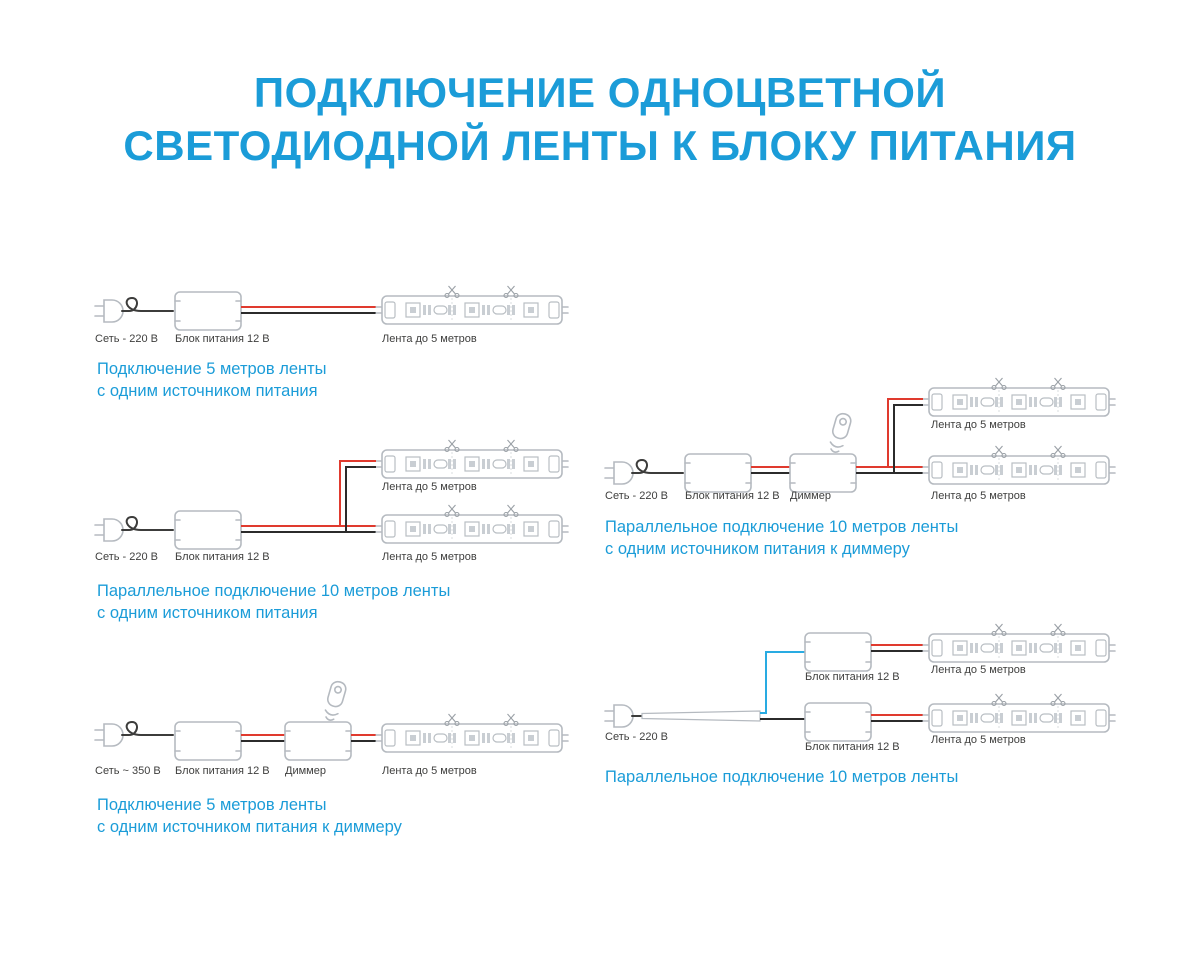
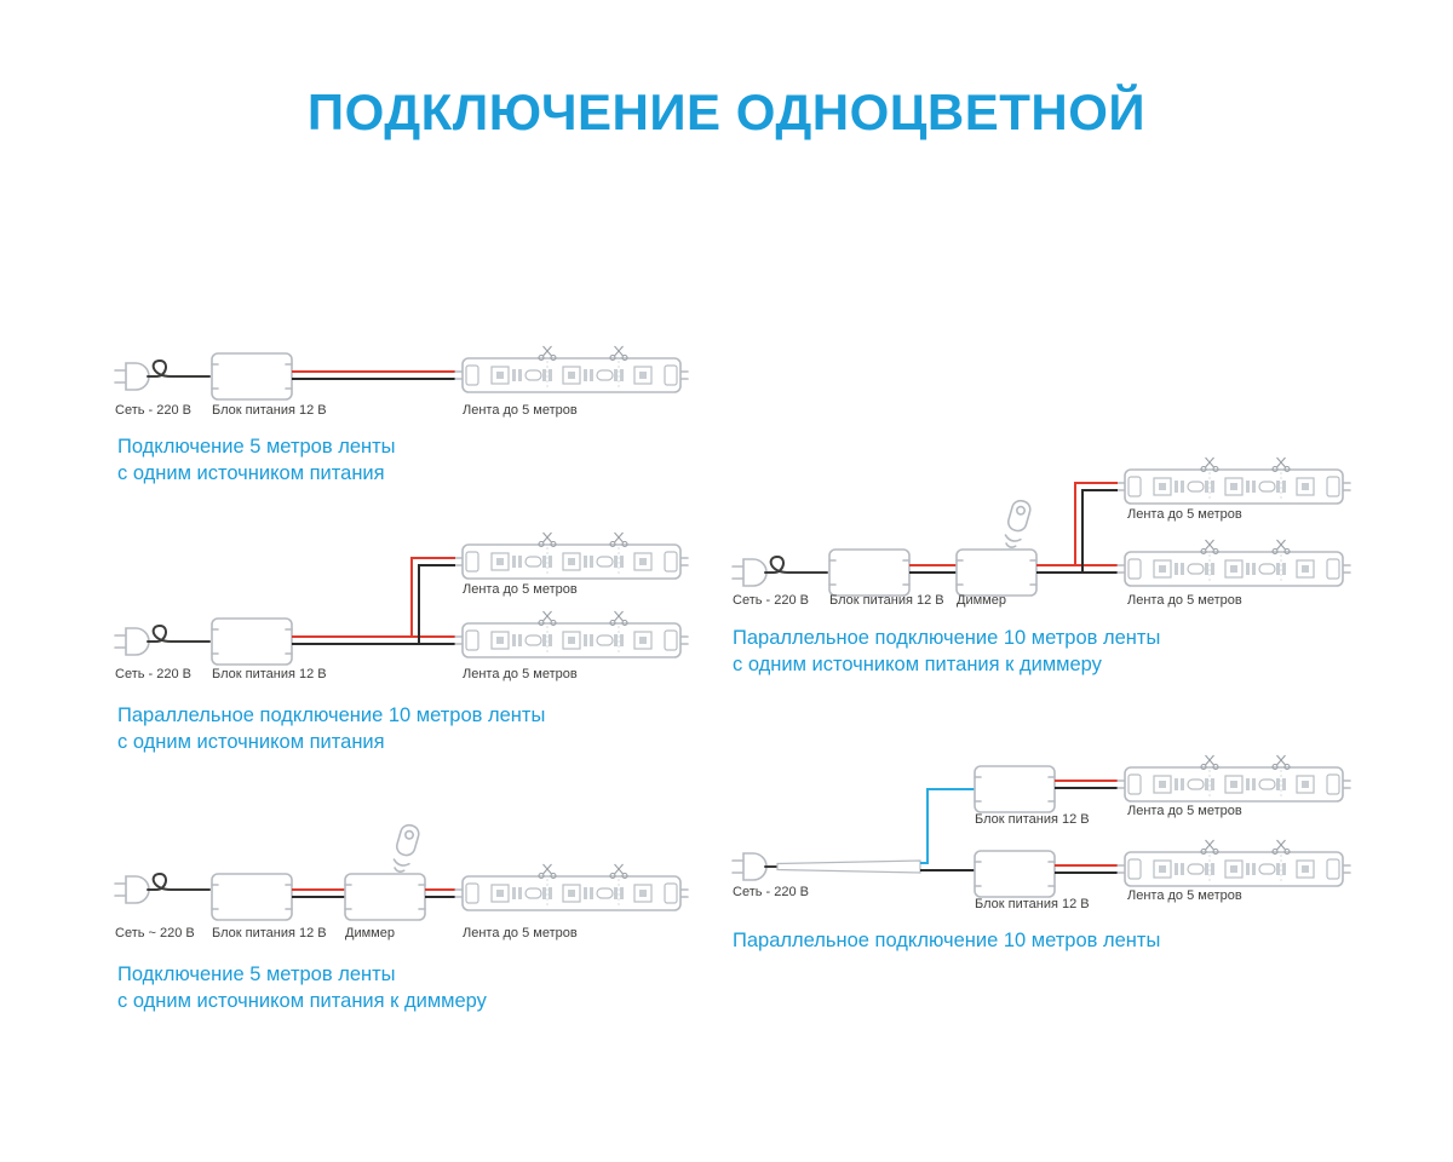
  ПОДКЛЮЧЕНИЕ ОДНОЦВЕТНОЙ
- СВЕТОДИОДНОЙ ЛЕНТЫ К БЛОКУ ПИТАНИЯ
  Сеть - 220 В
  Блок питания 12 В
  Лента до 5 метров
  Подключение 5 метров ленты
  с одним источником питания
  Лента до 5 метров
  Сеть - 220 В
  Блок питания 12 В
  Лента до 5 метров
  Параллельное подключение 10 метров ленты
  с одним источником питания
- Сеть ~ 350 В
+ Сеть ~ 220 В
  Блок питания 12 В
  Диммер
  Лента до 5 метров
  Подключение 5 метров ленты
  с одним источником питания к диммеру
  Лента до 5 метров
  Сеть - 220 В
  Блок питания 12 В
  Диммер
  Лента до 5 метров
  Параллельное подключение 10 метров ленты
  с одним источником питания к диммеру
  Лента до 5 метров
  Блок питания 12 В
  Сеть - 220 В
  Лента до 5 метров
  Блок питания 12 В
  Параллельное подключение 10 метров ленты
